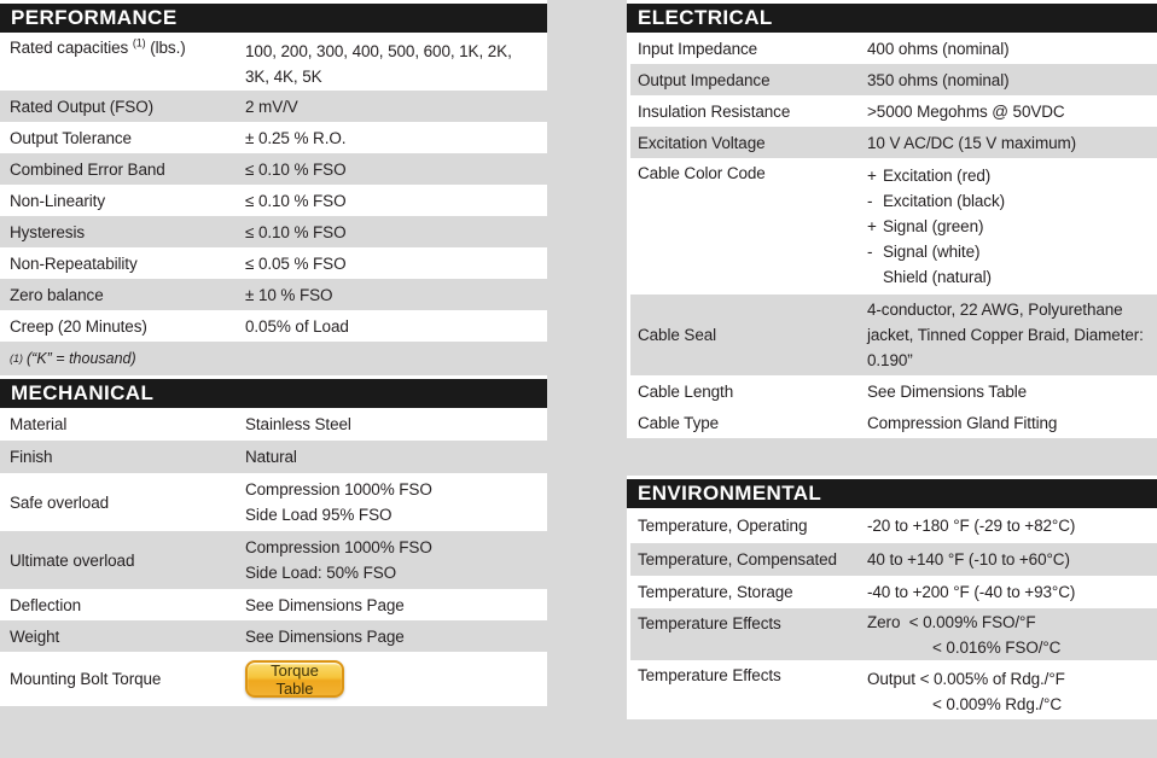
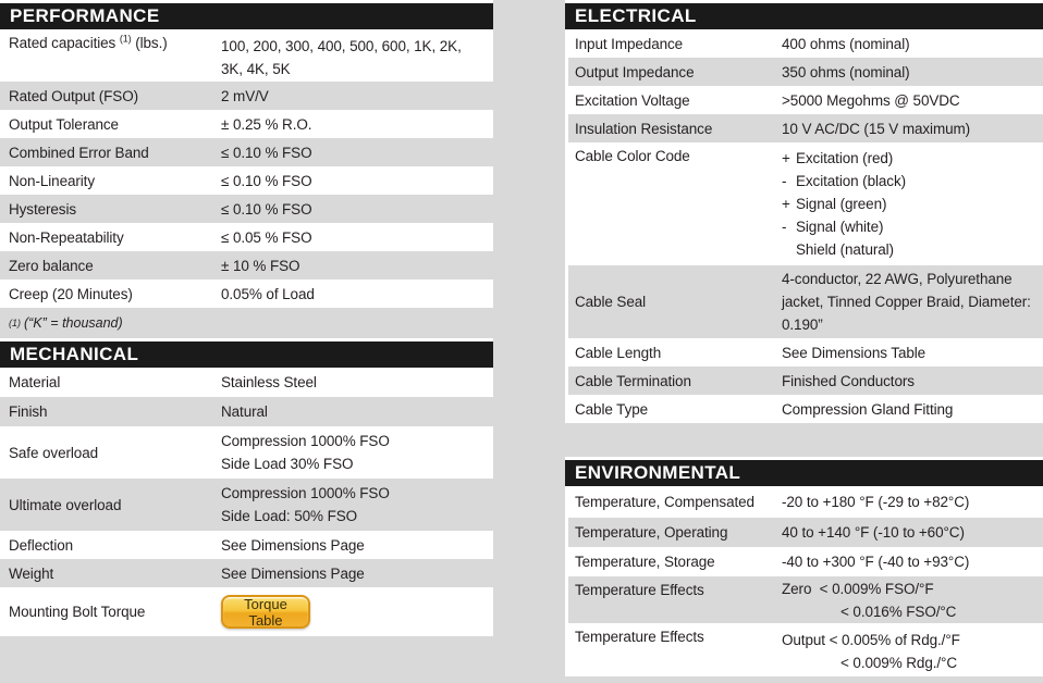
  PERFORMANCE
  Rated capacities (1) (lbs.)
  100, 200, 300, 400, 500, 600, 1K, 2K,
  3K, 4K, 5K
  Rated Output (FSO)
  2 mV/V
  Output Tolerance
  ± 0.25 % R.O.
  Combined Error Band
  ≤ 0.10 % FSO
  Non-Linearity
  ≤ 0.10 % FSO
  Hysteresis
  ≤ 0.10 % FSO
  Non-Repeatability
  ≤ 0.05 % FSO
  Zero balance
  ± 10 % FSO
  Creep (20 Minutes)
  0.05% of Load
  (1)
  (“K” = thousand)
  MECHANICAL
  Material
  Stainless Steel
  Finish
  Natural
  Safe overload
  Compression 1000% FSO
- Side Load 95% FSO
+ Side Load 30% FSO
  Ultimate overload
  Compression 1000% FSO
  Side Load: 50% FSO
  Deflection
  See Dimensions Page
  Weight
  See Dimensions Page
  Mounting Bolt Torque
  Torque Table
  ELECTRICAL
  Input Impedance
  400 ohms (nominal)
  Output Impedance
  350 ohms (nominal)
- Insulation Resistance
+ Excitation Voltage
  >5000 Megohms @ 50VDC
- Excitation Voltage
+ Insulation Resistance
  10 V AC/DC (15 V maximum)
  Cable Color Code
  + Excitation (red)
  - Excitation (black)
  + Signal (green)
  - Signal (white)
  Shield (natural)
  Cable Seal
  4-conductor, 22 AWG, Polyurethane
  jacket, Tinned Copper Braid, Diameter:
  0.190”
  Cable Length
  See Dimensions Table
+ Cable Termination
+ Finished Conductors
  Cable Type
  Compression Gland Fitting
  ENVIRONMENTAL
- Temperature, Operating
+ Temperature, Compensated
  -20 to +180 °F (-29 to +82°C)
- Temperature, Compensated
+ Temperature, Operating
  40 to +140 °F (-10 to +60°C)
  Temperature, Storage
- -40 to +200 °F (-40 to +93°C)
+ -40 to +300 °F (-40 to +93°C)
  Temperature Effects
  Zero < 0.009% FSO/°F
  < 0.016% FSO/°C
  Temperature Effects
  Output < 0.005% of Rdg./°F
  < 0.009% Rdg./°C
